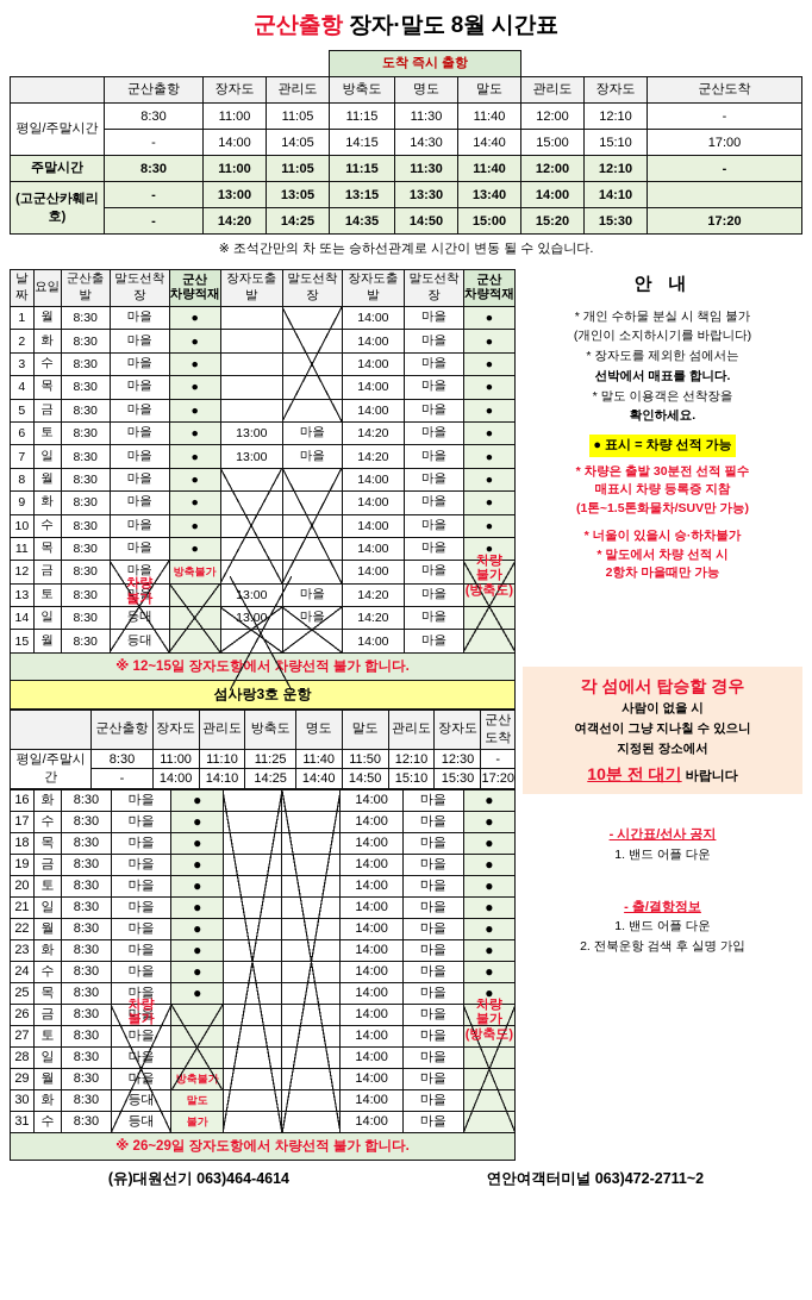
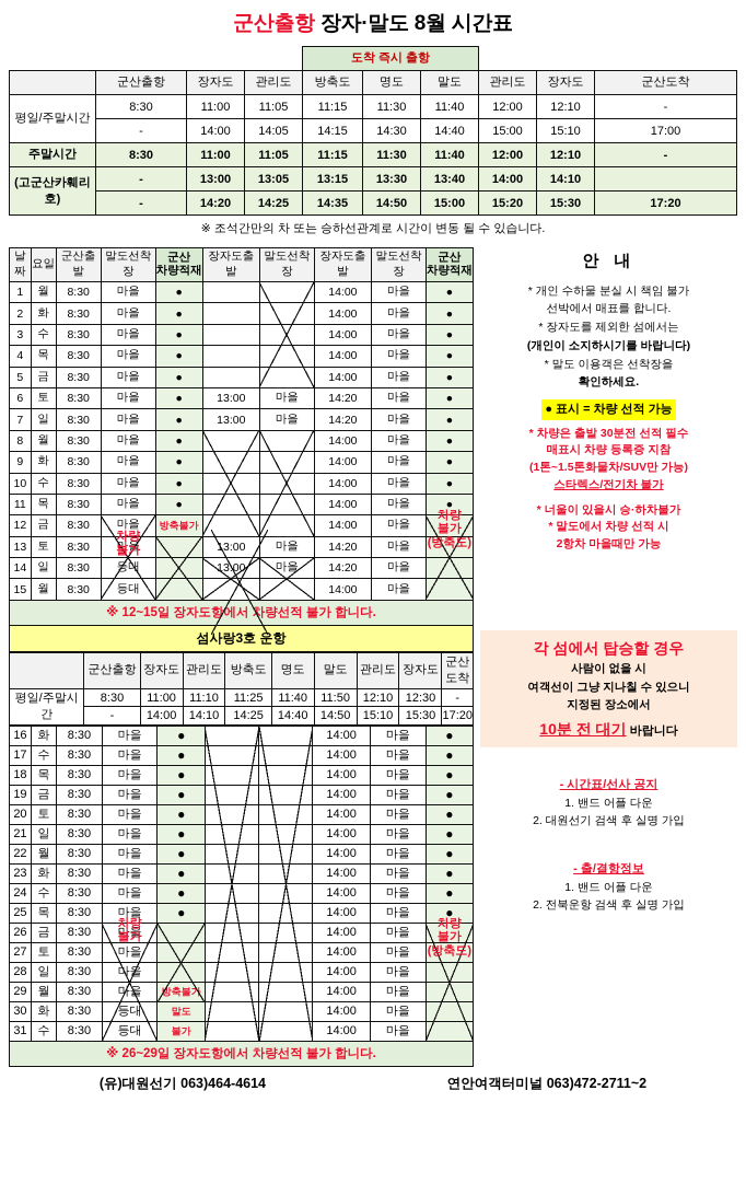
  군산출항 장자·말도 8월 시간표
  	도착 즉시 출항
  	군산출항	장자도	관리도	방축도	명도	말도	관리도	장자도	군산도착
  평일/주말시간	8:30	11:00	11:05	11:15	11:30	11:40	12:00	12:10	-
  -	14:00	14:05	14:15	14:30	14:40	15:00	15:10	17:00
  주말시간	8:30	11:00	11:05	11:15	11:30	11:40	12:00	12:10	-
  (고군산카훼리호)	-	13:00	13:05	13:15	13:30	13:40	14:00	14:10
  -	14:20	14:25	14:35	14:50	15:00	15:20	15:30	17:20
  ※ 조석간만의 차 또는 승하선관계로 시간이 변동 될 수 있습니다.
  날짜	요일	군산출발	말도선착장	군산차량적재	장자도출발	말도선착장	장자도출발	말도선착장	군산차량적재
  1	월	8:30	마을	●			14:00	마을	●
  2	화	8:30	마을	●			14:00	마을	●
  3	수	8:30	마을	●			14:00	마을	●
  4	목	8:30	마을	●			14:00	마을	●
  5	금	8:30	마을	●			14:00	마을	●
  6	토	8:30	마을	●	13:00	마을	14:20	마을	●
  7	일	8:30	마을	●	13:00	마을	14:20	마을	●
  8	월	8:30	마을	●			14:00	마을	●
  9	화	8:30	마을	●			14:00	마을	●
  10	수	8:30	마을	●			14:00	마을	●
  11	목	8:30	마을	●			14:00	마을	●
  12	금	8:30		방축불가			14:00	마을
  15	월	8:30					14:00	마을
  ※ 12~15일 장자도량선적 불가 합니다.
  섬사랑3호 운항
  	군산출항	장자도	관리도	방축도	명도	말도	관리도	장자도	군산도착
  평일/주말시간	8:30	11:00	11:10	11:25	11:40	11:50	12:10	12:30	-
  -	14:00	14:10	14:25	14:40	14:50	15:10	15:30	17:20
  16	화	8:30	마을	●			14:00	마을	●
  17	수	8:30	마을	●			14:00	마을	●
  18	목	8:30	마을	●			14:00	마을	●
  19	금	8:30	마을	●			14:00	마을	●
  20	토	8:30	마을	●			14:00	마을	●
  21	일	8:30	마을	●			14:00	마을	●
  22	월	8:30	마을	●			14:00	마을	●
  23	화	8:30	마을	●			14:00	마을	●
  24	수	8:30	마을	●			14:00	마을	●
  25	목	8:30	마을	●			14:00	마을	●
  26	금	8:30					14:00	마을
  27	토	8:30					14:00	마을
  28	일	8:30					14:00	마을
  29	월	8:30					14:00	마을
  30	화	8:30		말도			14:00	마을
  31	수	8:30		불가			14:00	마을
  ※ 26~29일 장자도항에서 차량선적 불가 합니다.
  차량
  불가
  차량
  불가
  (방축도)
  차량
  불가
  차량
  불가
  (방축도)
  안내
  * 개인 수하물 분실 시 책임 불가
- (개인이 소지하시기를 바랍니다)
+ 선박에서 매표를 합니다.
  * 장자도를 제외한 섬에서는
- 선박에서 매표를 합니다.
+ (개인이 소지하시기를 바랍니다)
  * 말도 이용객은 선착장을
  확인하세요.
  ● 표시 = 차량 선적 가능
  * 차량은 출발 30분전 선적 필수
  매표시 차량 등록증 지참
  (1톤~1.5톤화물차/SUV만 가능)
+ 스타렉스/전기차 불가
  * 너울이 있을시 승·하차불가
  * 말도에서 차량 선적 시
  2항차 마을때만 가능
  각 섬에서 탑승할 경우
  사람이 없을 시
  여객선이 그냥 지나칠 수 있으니
  지정된 장소에서
  10분 전 대기 바랍니다
  - 시간표/선사 공지
  1. 밴드 어플 다운
+ 2. 대원선기 검색 후 실명 가입
  - 출/결항정보
  1. 밴드 어플 다운
  2. 전북운항 검색 후 실명 가입
  (유)대원선기 063)464-4614
  연안여객터미널 063)472-2711~2
